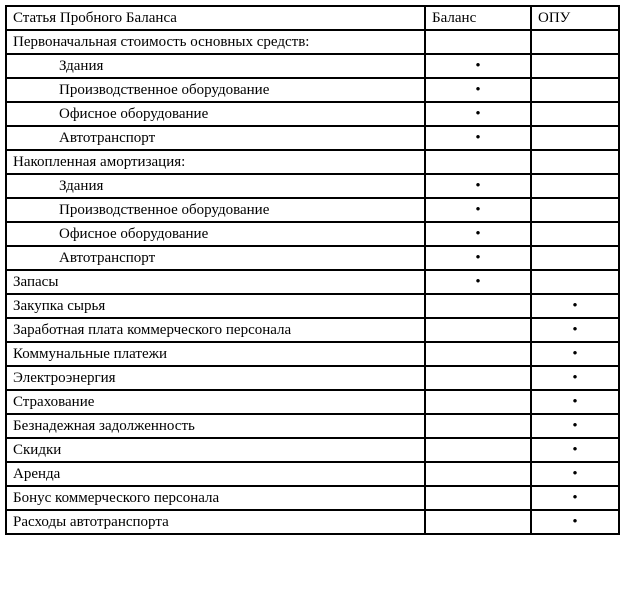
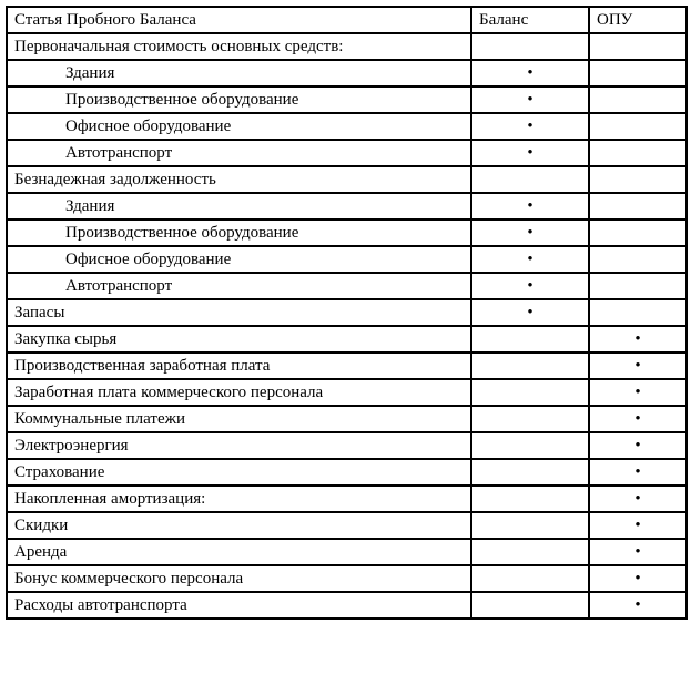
  Статья Пробного Баланса	Баланс	ОПУ
  Первоначальная стоимость основных средств:
  Здания	•
  Производственное оборудование	•
  Офисное оборудование	•
  Автотранспорт	•
- Накопленная амортизация:
+ Безнадежная задолженность
  Здания	•
  Производственное оборудование	•
  Офисное оборудование	•
  Автотранспорт	•
  Запасы	•
  Закупка сырья		•
+ Производственная заработная плата		•
  Заработная плата коммерческого персонала		•
  Коммунальные платежи		•
  Электроэнергия		•
  Страхование		•
- Безнадежная задолженность		•
+ Накопленная амортизация:		•
  Скидки		•
  Аренда		•
  Бонус коммерческого персонала		•
  Расходы автотранспорта		•
